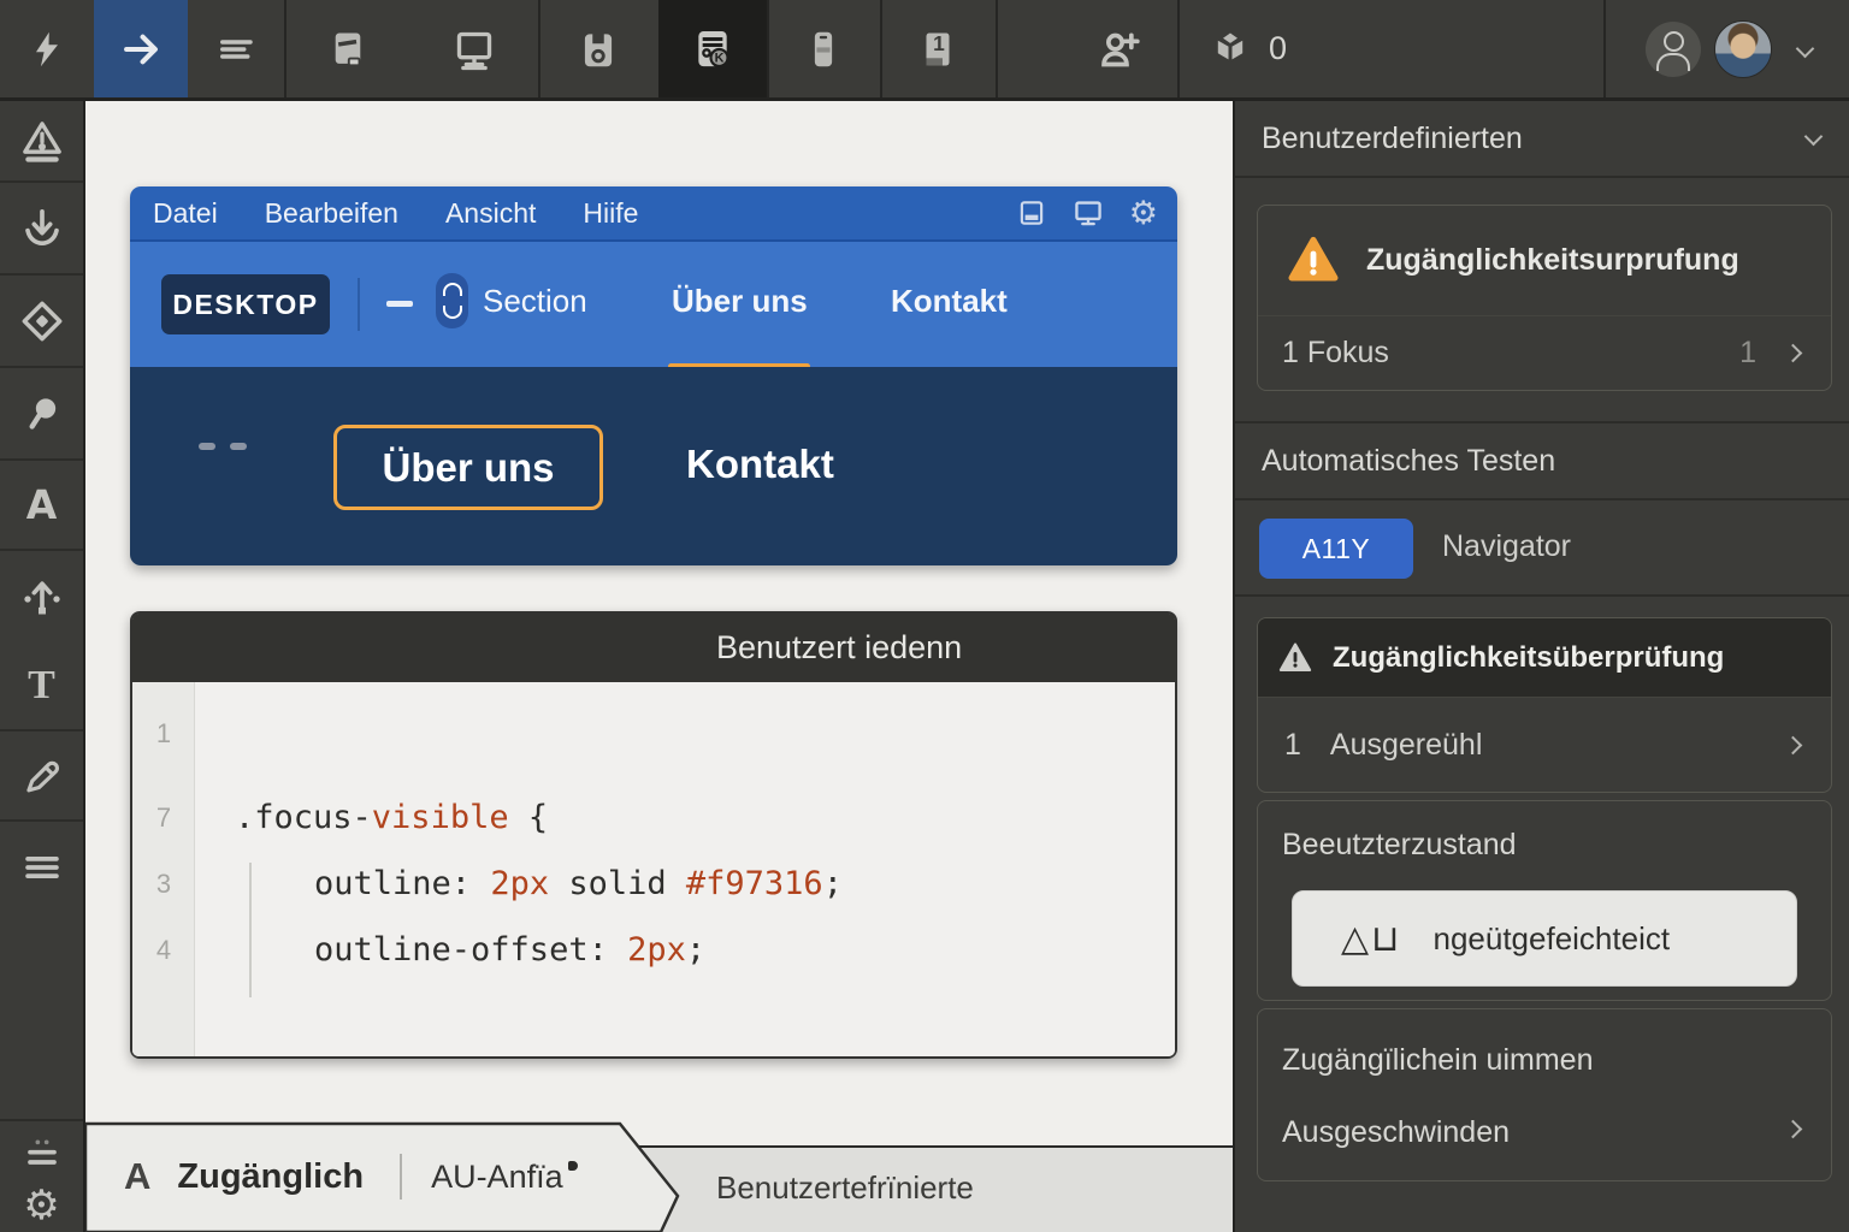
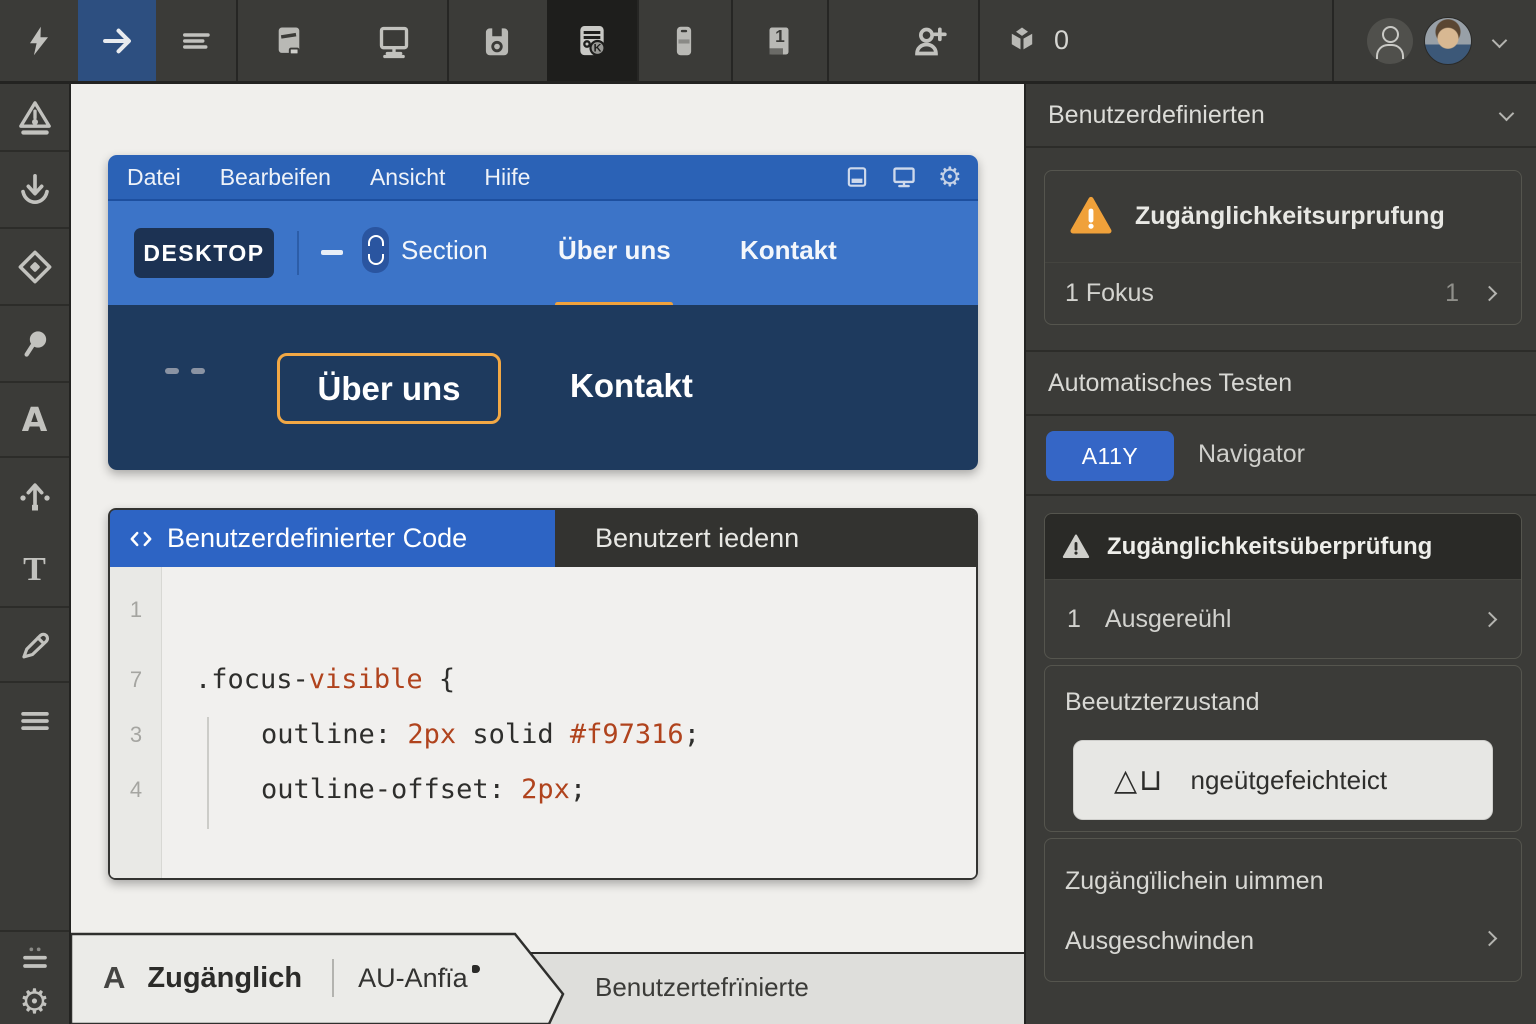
  K
  1
  0
  A
  T
  ⚙
  Datei
  Bearbeifen
  Ansicht
  Hiife
  ⚙
  DESKTOP
  Section
  Über uns
  Kontakt
  Über uns
  Kontakt
+ Benutzerdefinierter Code
  Benutzert iedenn
  1
  7
  .focus-visible {
  3
  outline: 2px solid #f97316;
  4
  outline-offset: 2px;
  Benutzertefrïnierte
  A
  Zugänglich
  AU-Anfïa
  Benutzerdefinierten
  Zugänglichkeitsurprufung
  1 Fokus
  1
  Automatisches Testen
  A11Y
  Navigator
  Zugänglichkeitsüberprüfung
  1
  Ausgereühl
  Beeutzterzustand
  △⊔
  ngeütgefeichteict
  Zugängïlichein uimmen
  Ausgeschwinden
